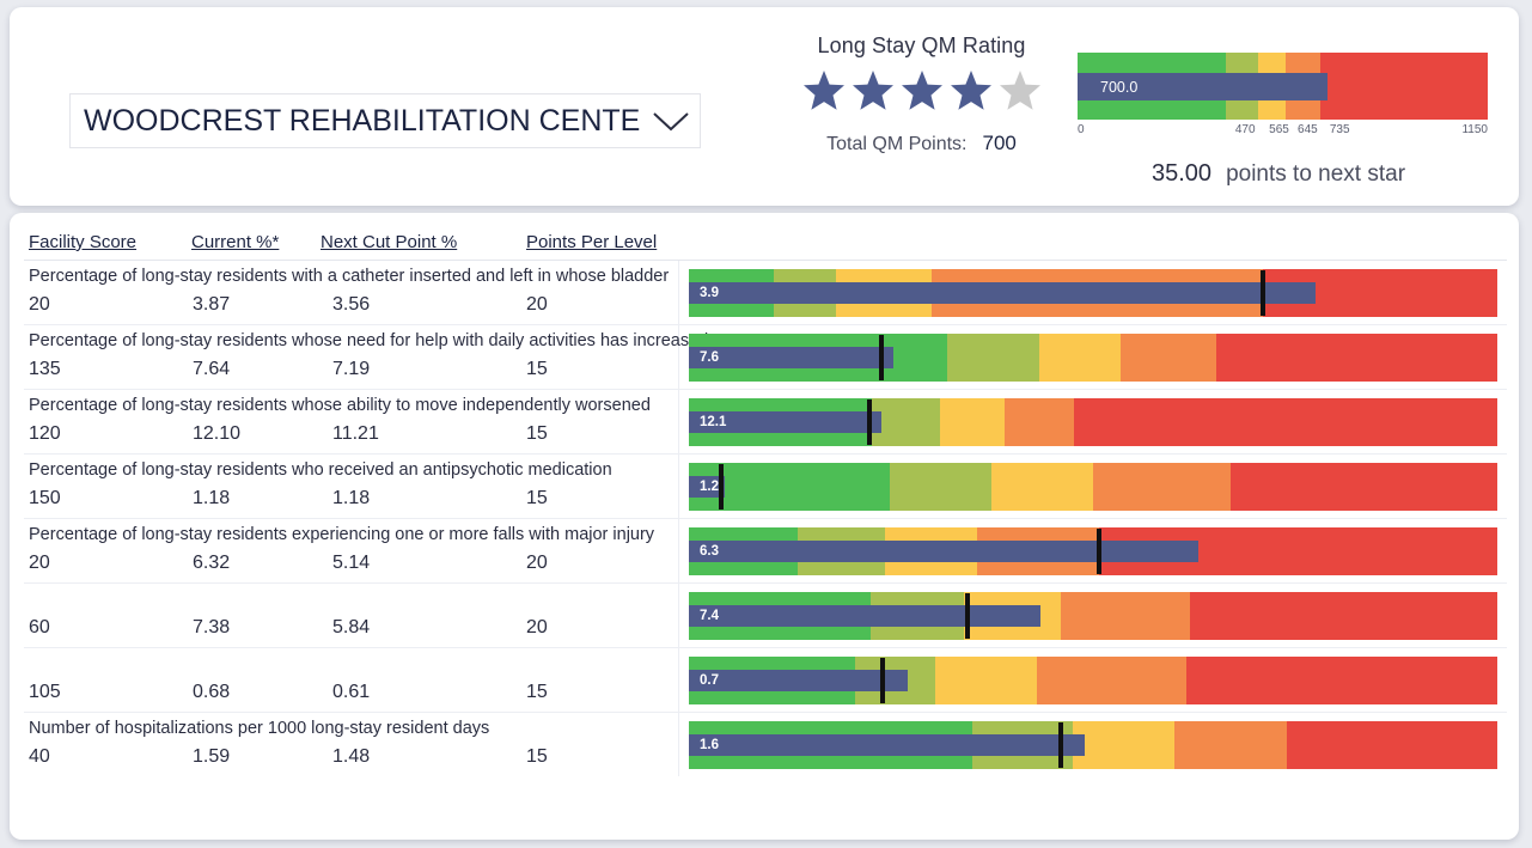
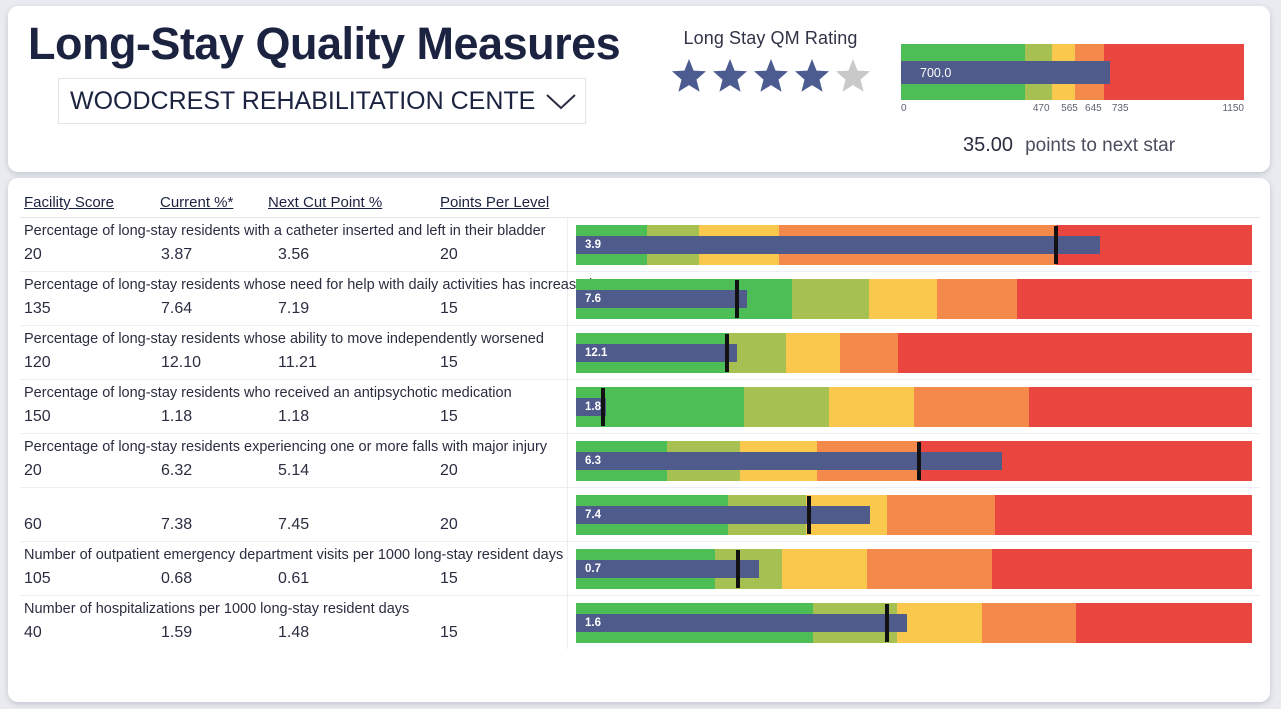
+ Long-Stay Quality Measures
  WOODCREST REHABILITATION CENTE
  Long Stay QM Rating
- Total QM Points:
- 700
  700.0
  0
  470
  565
  645
  735
  1150
  35.00
  points to next star
  Facility Score
  Current %*
  Next Cut Point %
  Points Per Level
- Percentage of long-stay residents with a catheter inserted and left in whose bladder
+ Percentage of long-stay residents with a catheter inserted and left in their bladder
  20
  3.87
  3.56
  20
  3.9
  Percentage of long-stay residents whose need for help with daily activities has increas
  135
  7.64
  7.19
  15
  7.6
  Percentage of long-stay residents whose ability to move independently worsened
  120
  12.10
  11.21
  15
  12.1
  Percentage of long-stay residents who received an antipsychotic medication
  150
  1.18
  1.18
  15
- 1.2
+ 1.8
  Percentage of long-stay residents experiencing one or more falls with major injury
  20
  6.32
  5.14
  20
  6.3
  60
  7.38
- 5.84
+ 7.45
  20
  7.4
+ Number of outpatient emergency department visits per 1000 long-stay resident days
  105
  0.68
  0.61
  15
  0.7
  Number of hospitalizations per 1000 long-stay resident days
  40
  1.59
  1.48
  15
  1.6
